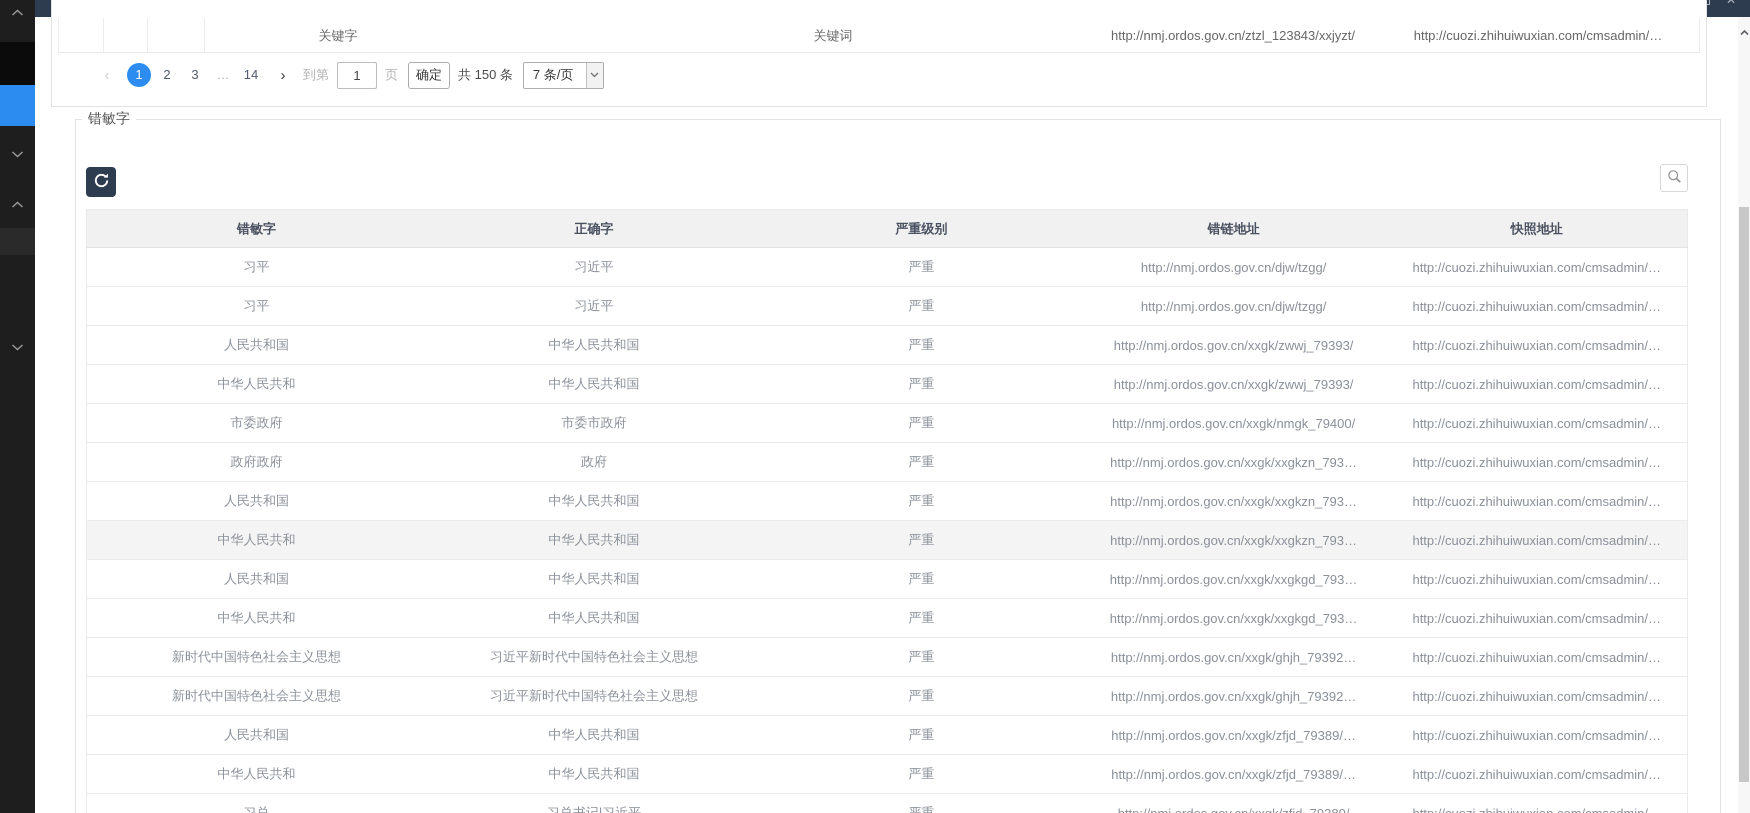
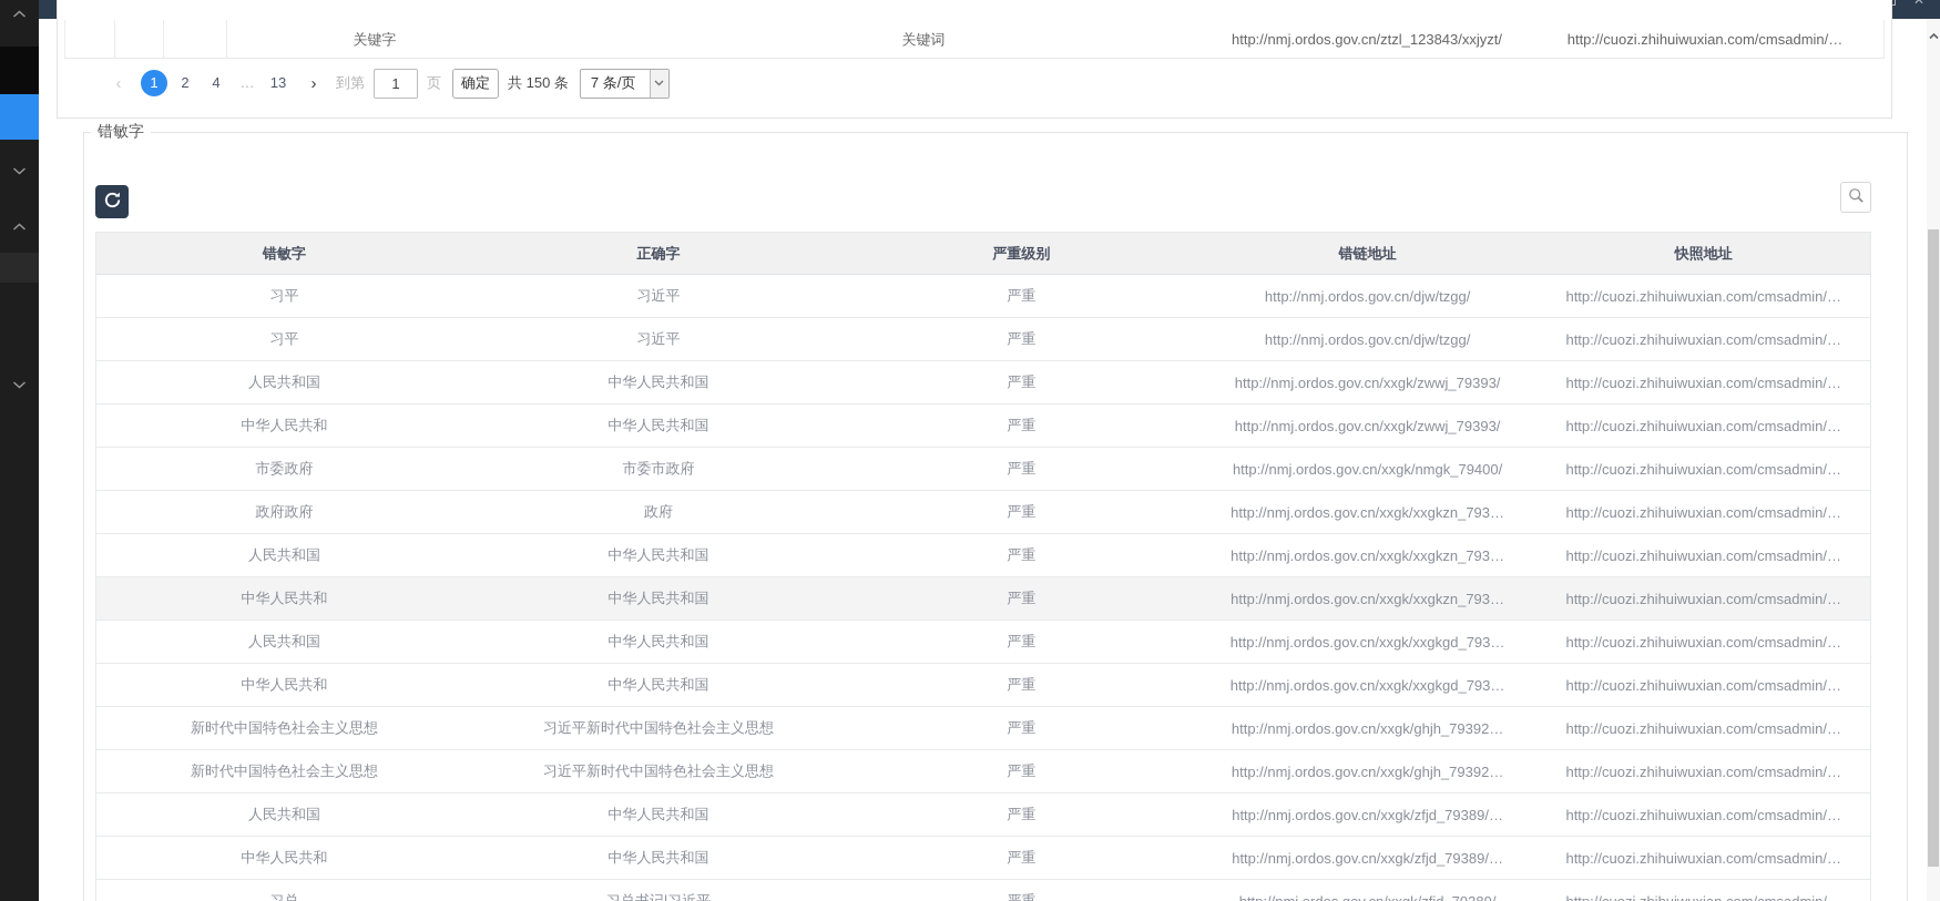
  ✕
  关键字
  关键词
  http://nmj.ordos.gov.cn/ztzl_123843/xxjyzt/
  http://cuozi.zhihuiwuxian.com/cmsadmin/…
  ‹
  1
  2
- 3
+ 4
  …
- 14
+ 13
  ›
  到第
  1
  页
  确定
  共 150 条
  7 条/页
  错敏字
  错敏字	正确字	严重级别	错链地址	快照地址
  习平	习近平	严重	http://nmj.ordos.gov.cn/djw/tzgg/	http://cuozi.zhihuiwuxian.com/cmsadmin/…
  习平	习近平	严重	http://nmj.ordos.gov.cn/djw/tzgg/	http://cuozi.zhihuiwuxian.com/cmsadmin/…
  人民共和国	中华人民共和国	严重	http://nmj.ordos.gov.cn/xxgk/zwwj_79393/	http://cuozi.zhihuiwuxian.com/cmsadmin/…
  中华人民共和	中华人民共和国	严重	http://nmj.ordos.gov.cn/xxgk/zwwj_79393/	http://cuozi.zhihuiwuxian.com/cmsadmin/…
  市委政府	市委市政府	严重	http://nmj.ordos.gov.cn/xxgk/nmgk_79400/	http://cuozi.zhihuiwuxian.com/cmsadmin/…
  政府政府	政府	严重	http://nmj.ordos.gov.cn/xxgk/xxgkzn_793…	http://cuozi.zhihuiwuxian.com/cmsadmin/…
  人民共和国	中华人民共和国	严重	http://nmj.ordos.gov.cn/xxgk/xxgkzn_793…	http://cuozi.zhihuiwuxian.com/cmsadmin/…
  中华人民共和	中华人民共和国	严重	http://nmj.ordos.gov.cn/xxgk/xxgkzn_793…	http://cuozi.zhihuiwuxian.com/cmsadmin/…
  人民共和国	中华人民共和国	严重	http://nmj.ordos.gov.cn/xxgk/xxgkgd_793…	http://cuozi.zhihuiwuxian.com/cmsadmin/…
  中华人民共和	中华人民共和国	严重	http://nmj.ordos.gov.cn/xxgk/xxgkgd_793…	http://cuozi.zhihuiwuxian.com/cmsadmin/…
  新时代中国特色社会主义思想	习近平新时代中国特色社会主义思想	严重	http://nmj.ordos.gov.cn/xxgk/ghjh_79392…	http://cuozi.zhihuiwuxian.com/cmsadmin/…
  新时代中国特色社会主义思想	习近平新时代中国特色社会主义思想	严重	http://nmj.ordos.gov.cn/xxgk/ghjh_79392…	http://cuozi.zhihuiwuxian.com/cmsadmin/…
  人民共和国	中华人民共和国	严重	http://nmj.ordos.gov.cn/xxgk/zfjd_79389/…	http://cuozi.zhihuiwuxian.com/cmsadmin/…
  中华人民共和	中华人民共和国	严重	http://nmj.ordos.gov.cn/xxgk/zfjd_79389/…	http://cuozi.zhihuiwuxian.com/cmsadmin/…
